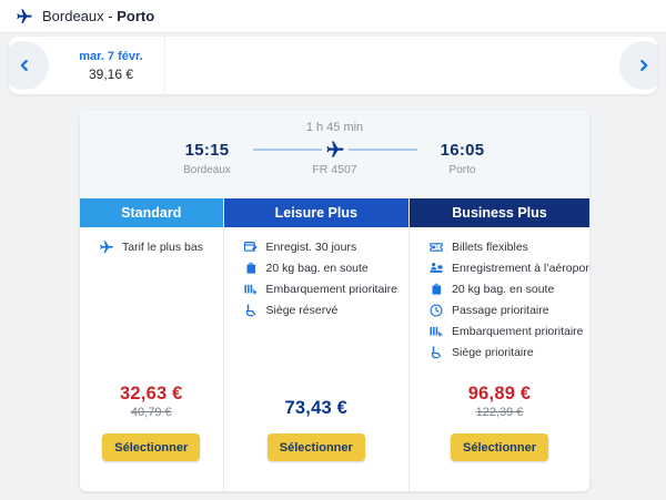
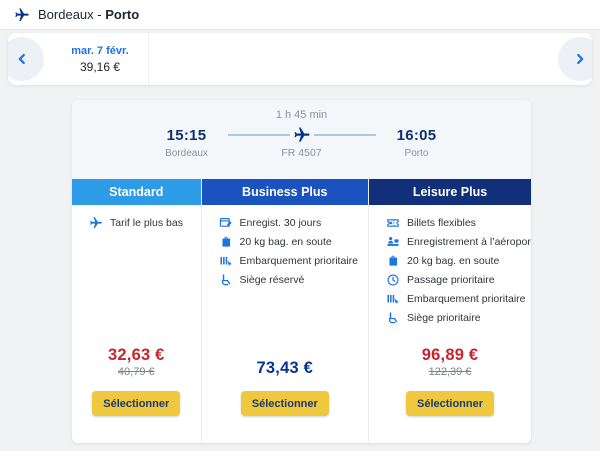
  Bordeaux - Porto
  mar. 7 févr.
  39,16 €
  1 h 45 min
  15:15
  16:05
  Bordeaux
  FR 4507
  Porto
  Standard
  Tarif le plus bas
  32,63 €
  40,79 €
  Sélectionner
- Leisure Plus
+ Business Plus
  Enregist. 30 jours
  20 kg bag. en soute
  Embarquement prioritaire
  Siège réservé
  73,43 €
  Sélectionner
- Business Plus
+ Leisure Plus
  Billets flexibles
  Enregistrement à l’aéropor
  20 kg bag. en soute
  Passage prioritaire
  Embarquement prioritaire
  Siège prioritaire
  96,89 €
  122,39 €
  Sélectionner
